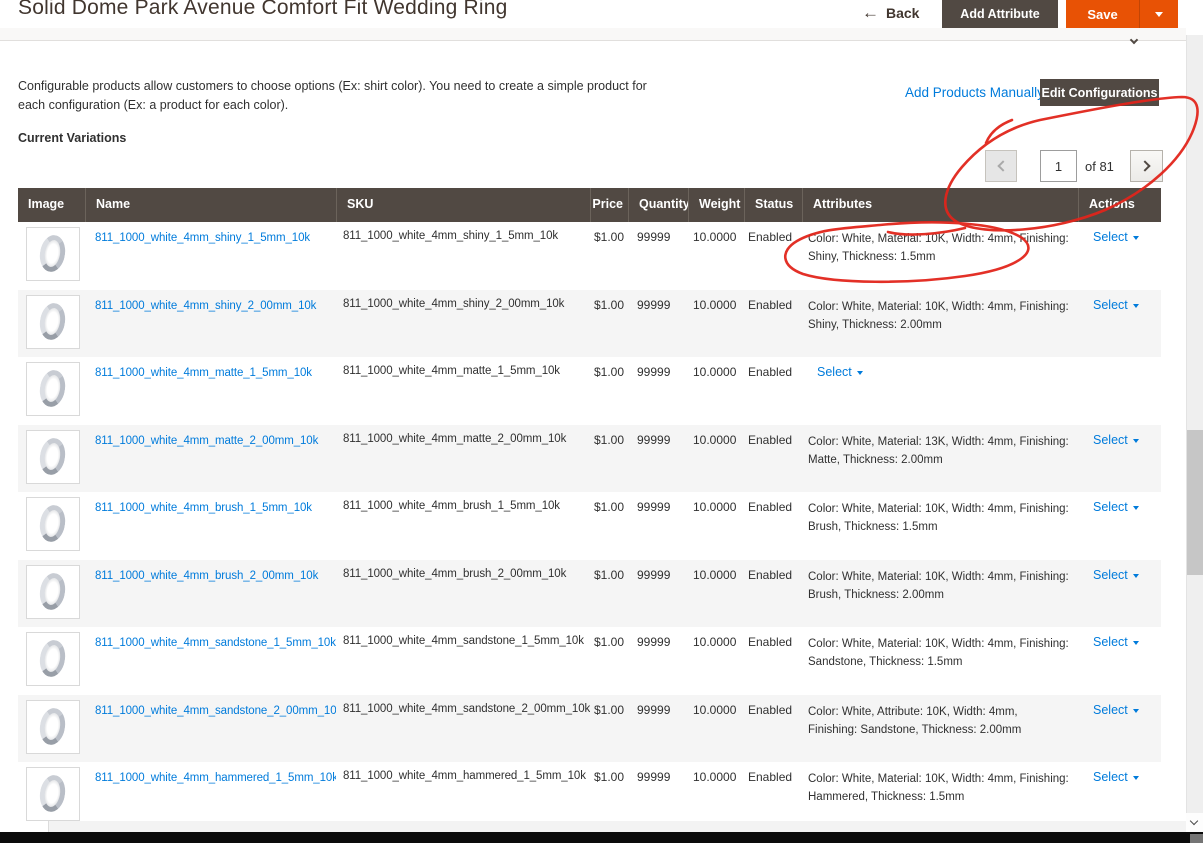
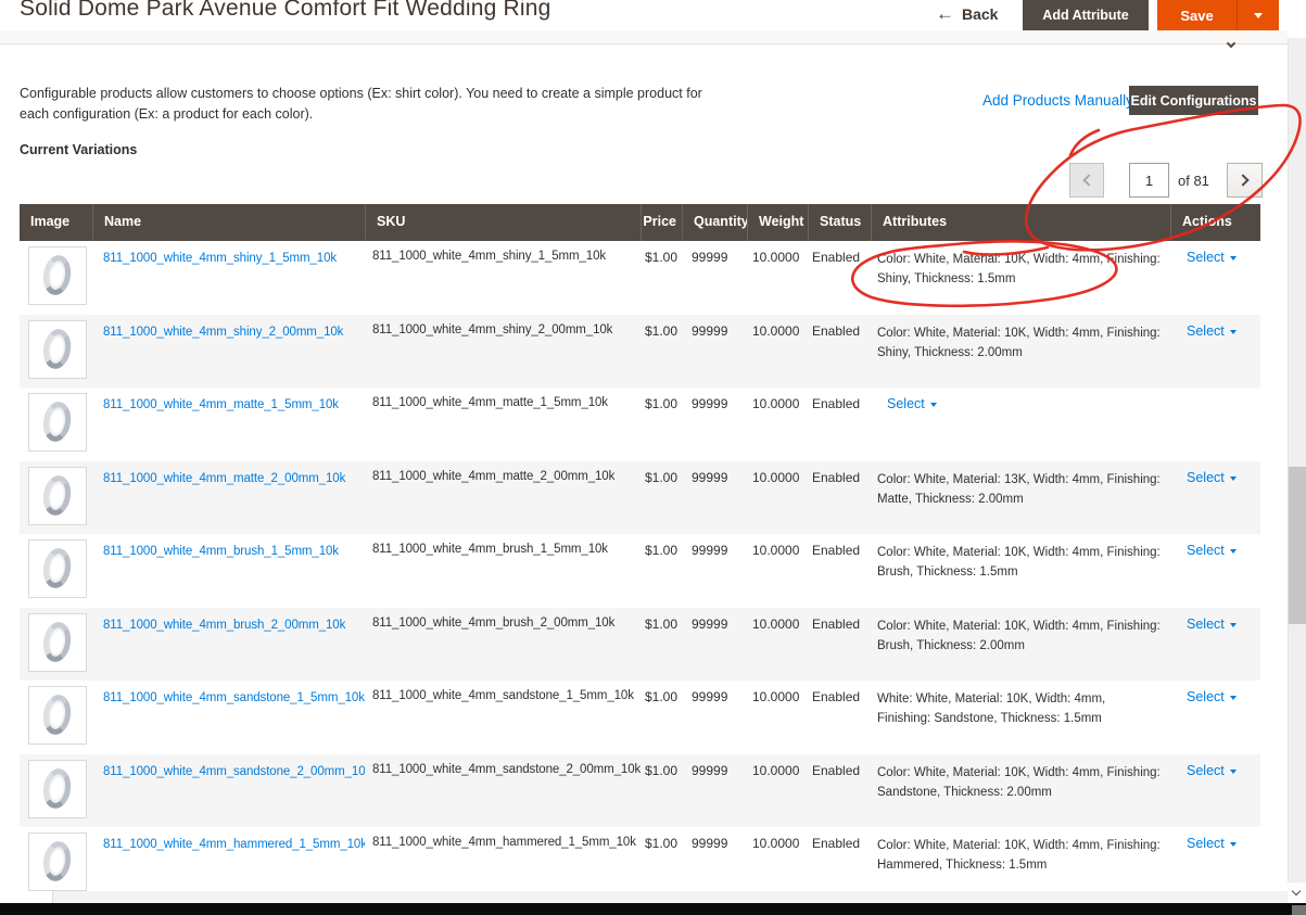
  Solid Dome Park Avenue Comfort Fit Wedding Ring
  ← Back
  Add Attribute
  Save
  Configurable products allow customers to choose options (Ex: shirt color). You need to create a simple product for each configuration (Ex: a product for each color).
  Add Products Manuall
  Edit Configurations
  Current Variations
  1
  of 81
  Image
  Name
  SKU
  Price
  Quantity
  Weight
  Status
  Attributes
  Actins
  811_1000_white_4mm_shiny_1_5mm_10k
  811_1000_white_4mm_shiny_1_5mm_10k
  $1.00
  99999
  10.0000
  Enabled
  Color: White, Material: 10K, Width: 4mm,inishing: Shiny, Thickness: 1.5mm
  Select
  811_1000_white_4mm_shiny_2_00mm_10k
  811_1000_white_4mm_shiny_2_00mm_10k
  $1.00
  99999
  10.0000
  Enabled
  Color: White, Material: 10K, Width: 4mm, Finishing: Shiny, Thickness: 2.00mm
  Select
  811_1000_white_4mm_matte_1_5mm_10k
  811_1000_white_4mm_matte_1_5mm_10k
  $1.00
  99999
  10.0000
  Enabled
  Select
  811_1000_white_4mm_matte_2_00mm_10k
  811_1000_white_4mm_matte_2_00mm_10k
  $1.00
  99999
  10.0000
  Enabled
  Color: White, Material: 13K, Width: 4mm, Finishing: Matte, Thickness: 2.00mm
  Select
  811_1000_white_4mm_brush_1_5mm_10k
  811_1000_white_4mm_brush_1_5mm_10k
  $1.00
  99999
  10.0000
  Enabled
  Color: White, Material: 10K, Width: 4mm, Finishing: Brush, Thickness: 1.5mm
  Select
  811_1000_white_4mm_brush_2_00mm_10k
  811_1000_white_4mm_brush_2_00mm_10k
  $1.00
  99999
  10.0000
  Enabled
  Color: White, Material: 10K, Width: 4mm, Finishing: Brush, Thickness: 2.00mm
  Select
  811_1000_white_4mm_sandstone_1_5mm_10k
  811_1000_white_4mm_sandstone_1_5mm_10k
  $1.00
  99999
  10.0000
  Enabled
- Color: White, Material: 10K, Width: 4mm, Finishing: Sandstone, Thickness: 1.5mm
+ White: White, Material: 10K, Width: 4mm, Finishing: Sandstone, Thickness: 1.5mm
  Select
  811_1000_white_4mm_sandstone_2_00mm_10
  811_1000_white_4mm_sandstone_2_00mm_10k
  $1.00
  99999
  10.0000
  Enabled
- Color: White, Attribute: 10K, Width: 4mm, Finishing: Sandstone, Thickness: 2.00mm
+ Color: White, Material: 10K, Width: 4mm, Finishing: Sandstone, Thickness: 2.00mm
  Select
  811_1000_white_4mm_hammered_1_5mm_10k
  811_1000_white_4mm_hammered_1_5mm_10k
  $1.00
  99999
  10.0000
  Enabled
  Color: White, Material: 10K, Width: 4mm, Finishing: Hammered, Thickness: 1.5mm
  Select
